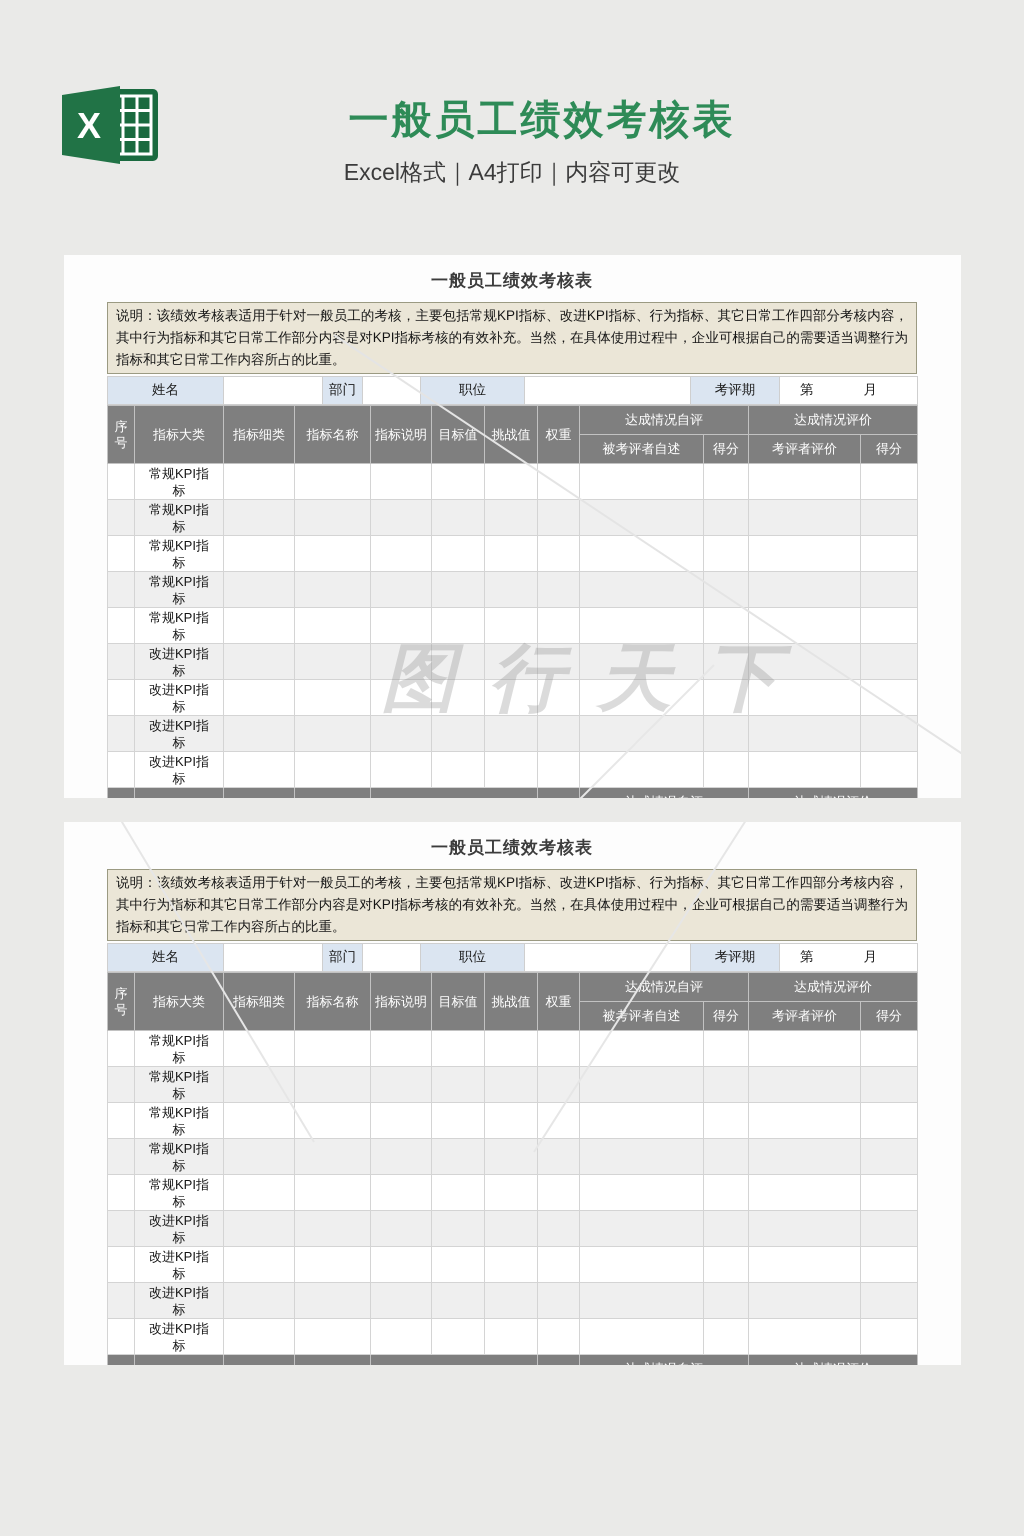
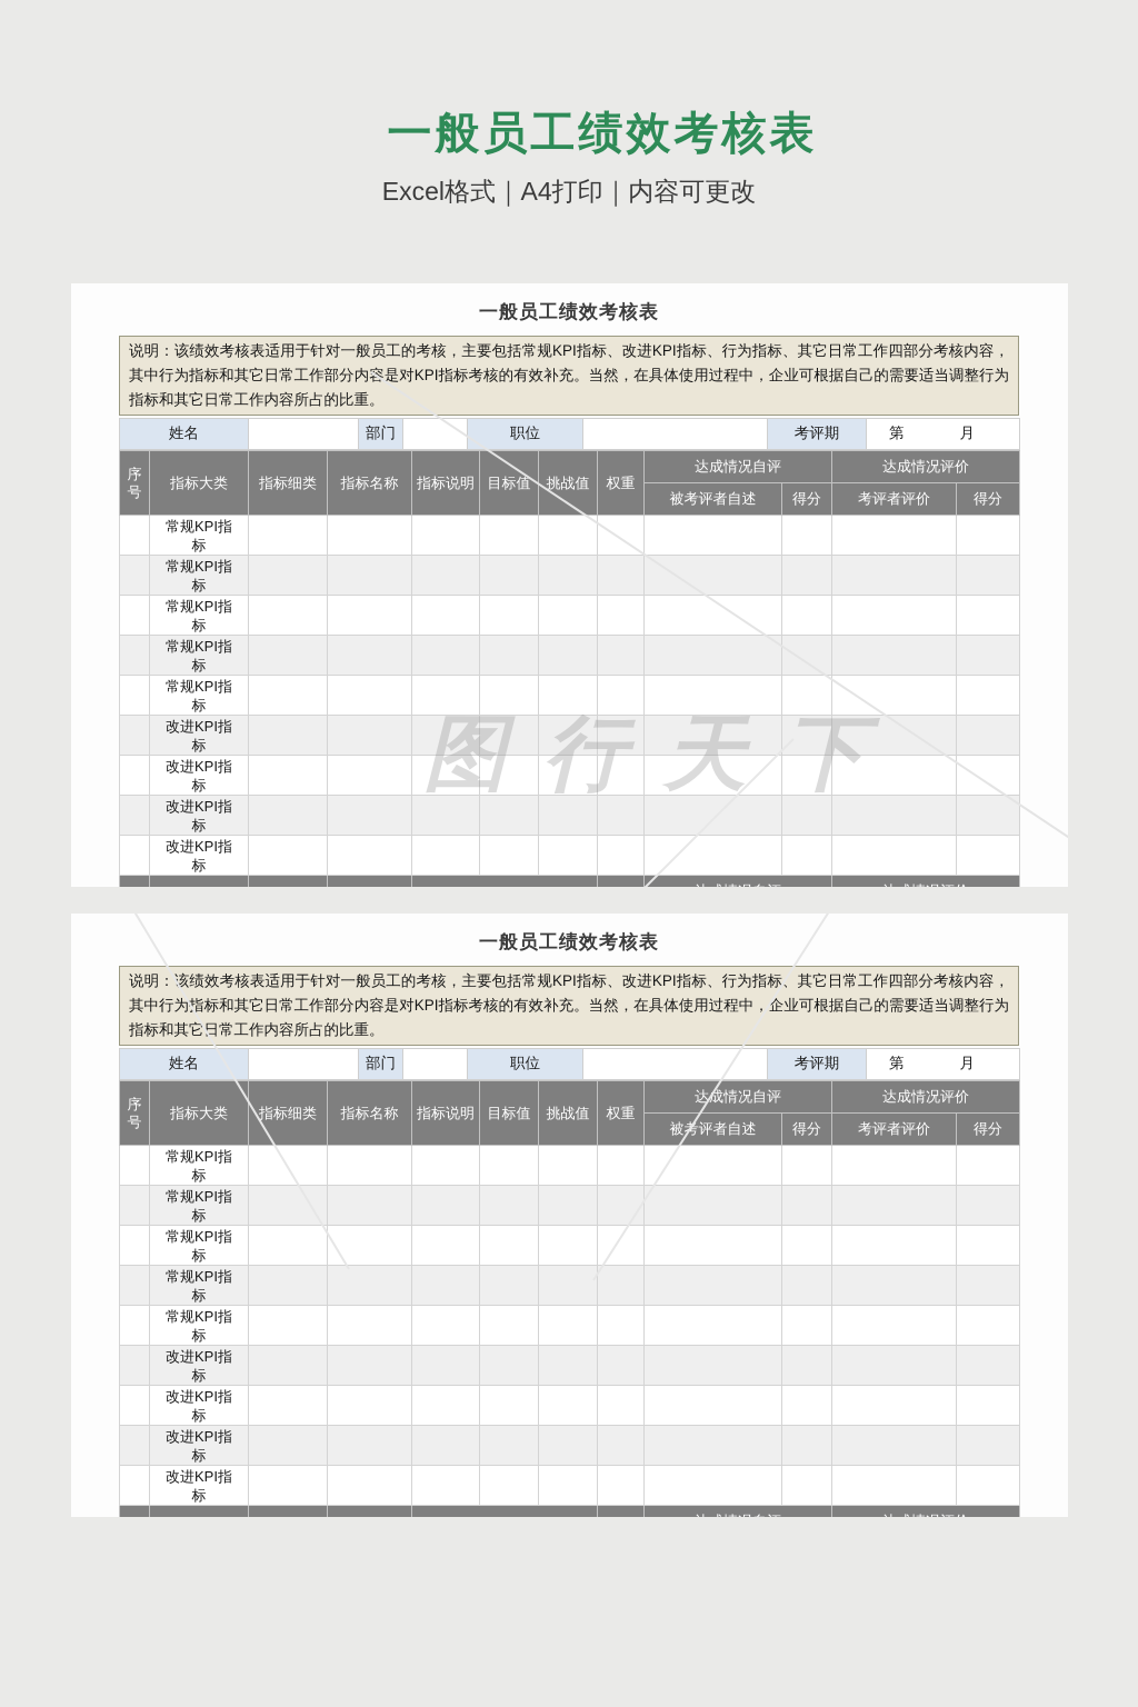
- X
  一般员工绩效考核表
  Excel格式｜A4打印｜内容可更改
  一般员工绩效考核表
  说明：该绩效考核表适用于针对一般员工的考核，主要包括常规KPI指标、改进KPI指标、行为指标、其它日常工作四部分考核内容，其中行为指标和其它日常工作部分内是对KPI指标考核的有效补充。当然，在具体使用过程中，企业可根据自己的需要适当调整行为指标和其它日常工作内容所占的比重。
  姓名		部门		职位		考评期	第 月
  序号	指标大类	指标细类	指标名称	指标说明	目标值	挑战值	权重	达成情况自评	达成情况评价
  被考评者自述	得分	考评者评价	得分
  	常规KPI指标
  	常规KPI指标
  	常规KPI指标
  	常规KPI指标
  	常规KPI指标
  	改进KPI指标
  	改进KPI指标
  	改进KPI指标
  	改进KPI指标
  图行天下
  一般员工绩效考核表
  说明：该绩效考核表适用于针对一般员工的考核，主要包括常规KPI指标、改进KPI指标、行为指标、其它日常工作四部分考核内容，其中行为指标和其它日常工作部分内容是对KPI指标考核的有效补充。当然，在具体使用过程中，企业可根据自己的需要适当调整行为指标和其它日常工作内容所占的比重。
  姓名		部门		职位		考评期	第 月
  序号	指标大类	指标细类	指标名称	指标说明	目标值	挑战值	权重	达成情况自评	达成情况评价
  被考评者自述	得分	考评者评价	得分
  	常规KPI指标
  	常规KPI指标
  	常规KPI指标
  	常规KPI指标
  	常规KPI指标
  	改进KPI指标
  	改进KPI指标
  	改进KPI指标
  	改进KPI指标
